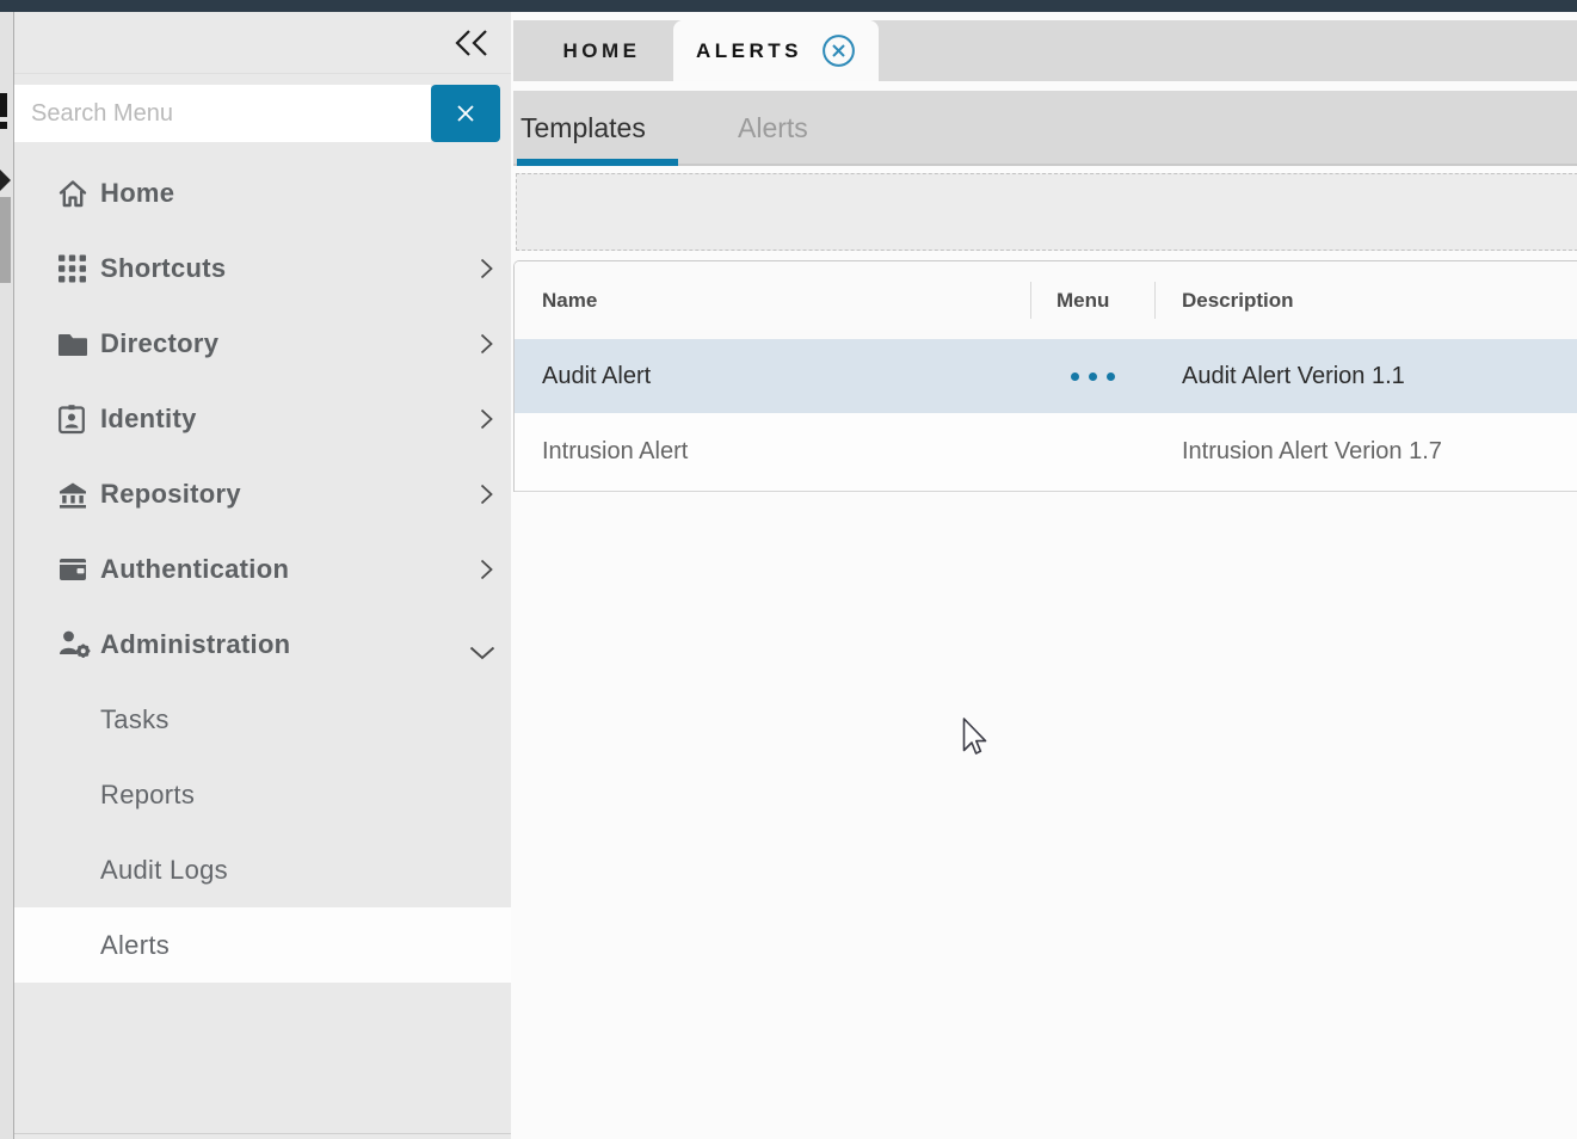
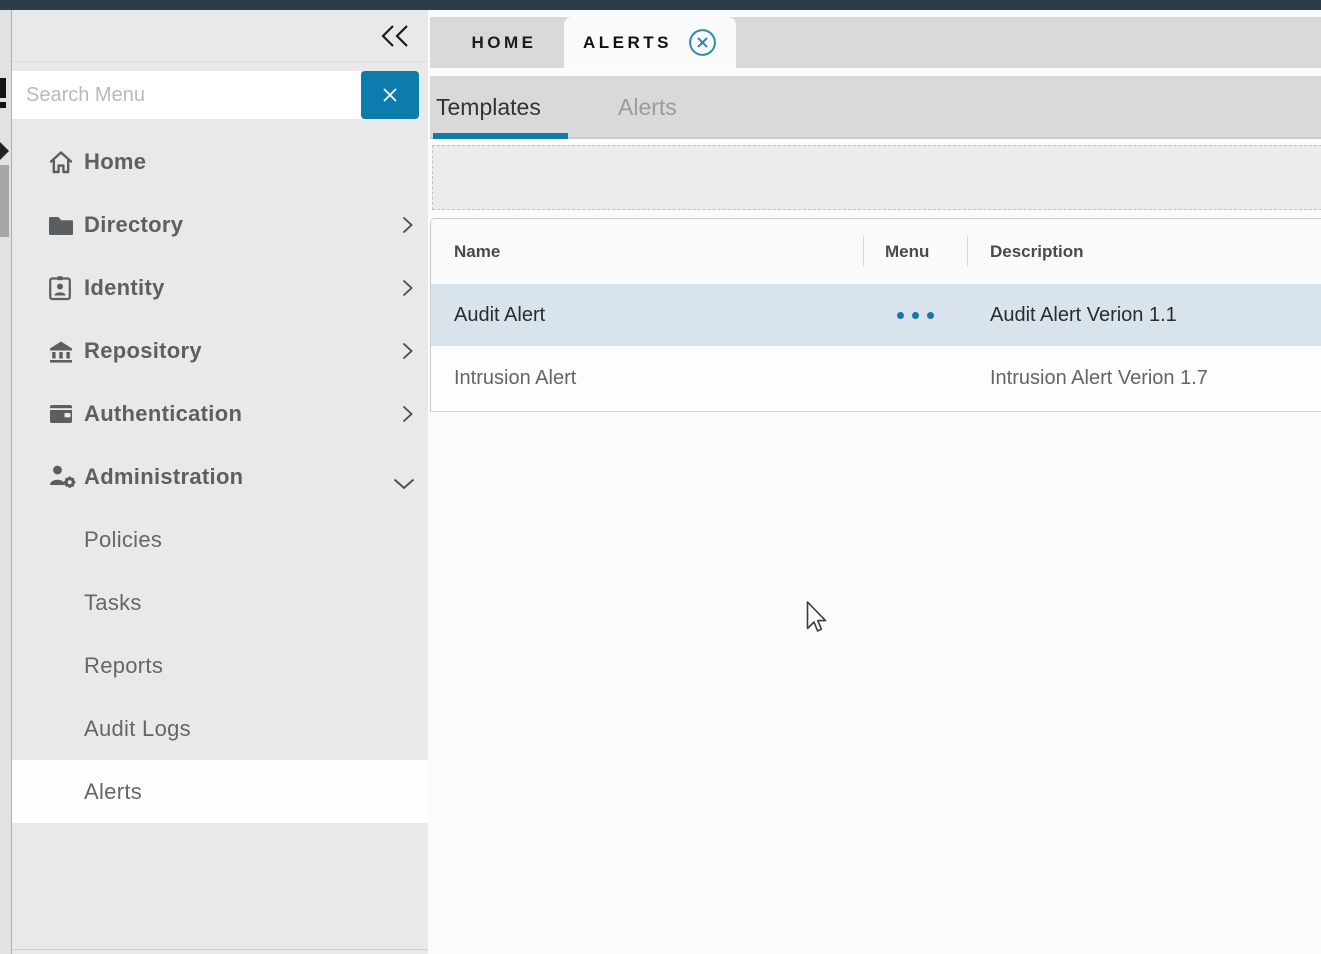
  Search Menu
  Home
- Shortcuts
  Directory
  Identity
  Repository
  Authentication
  Administration
+ Policies
  Tasks
  Reports
  Audit Logs
  Alerts
  HOME
  ALERTS
  Templates
  Alerts
  Name
  Menu
  Description
  Audit Alert
  Audit Alert Verion 1.1
  Intrusion Alert
  Intrusion Alert Verion 1.7
